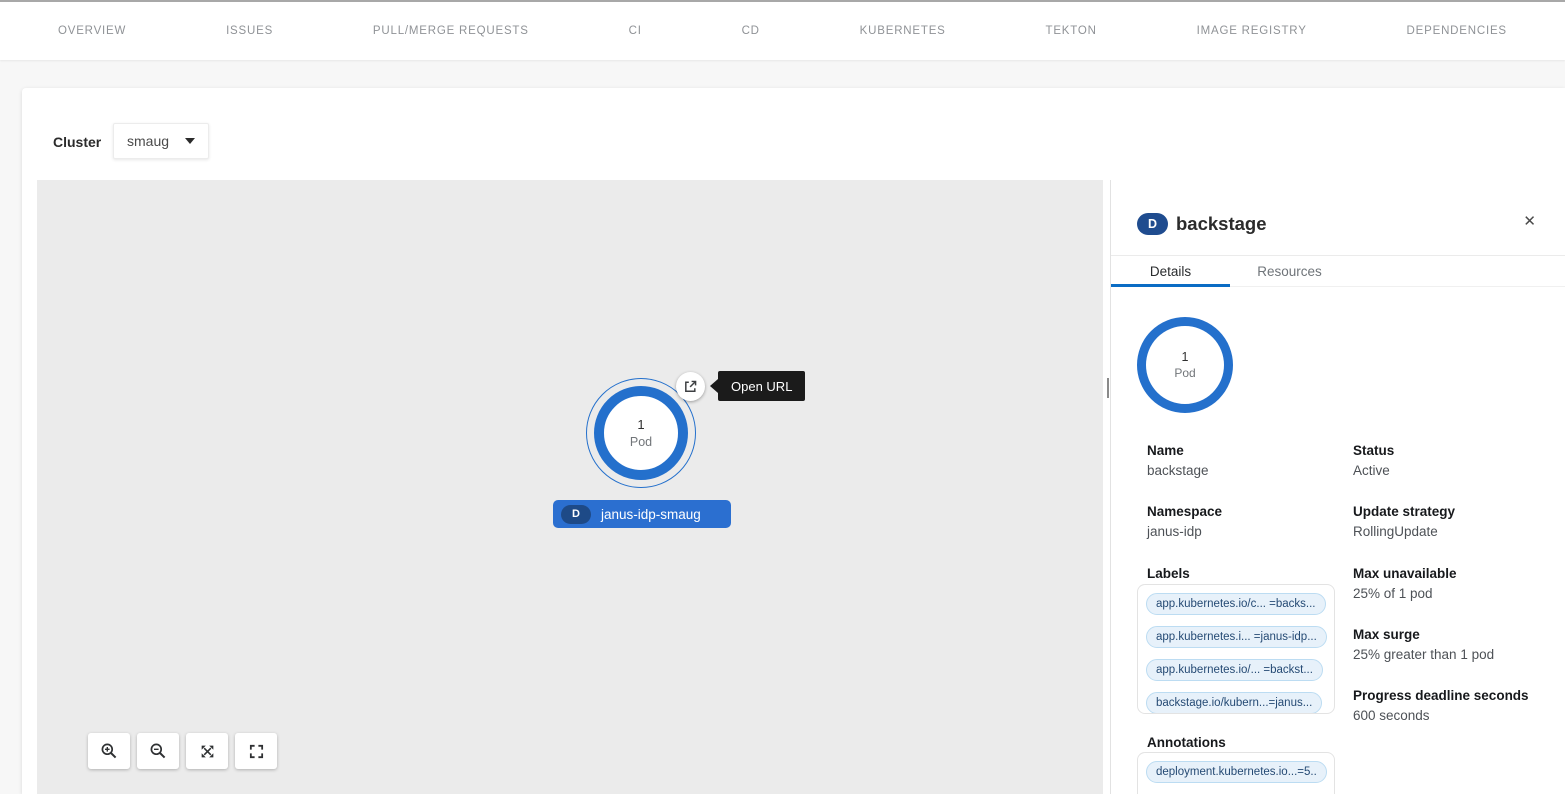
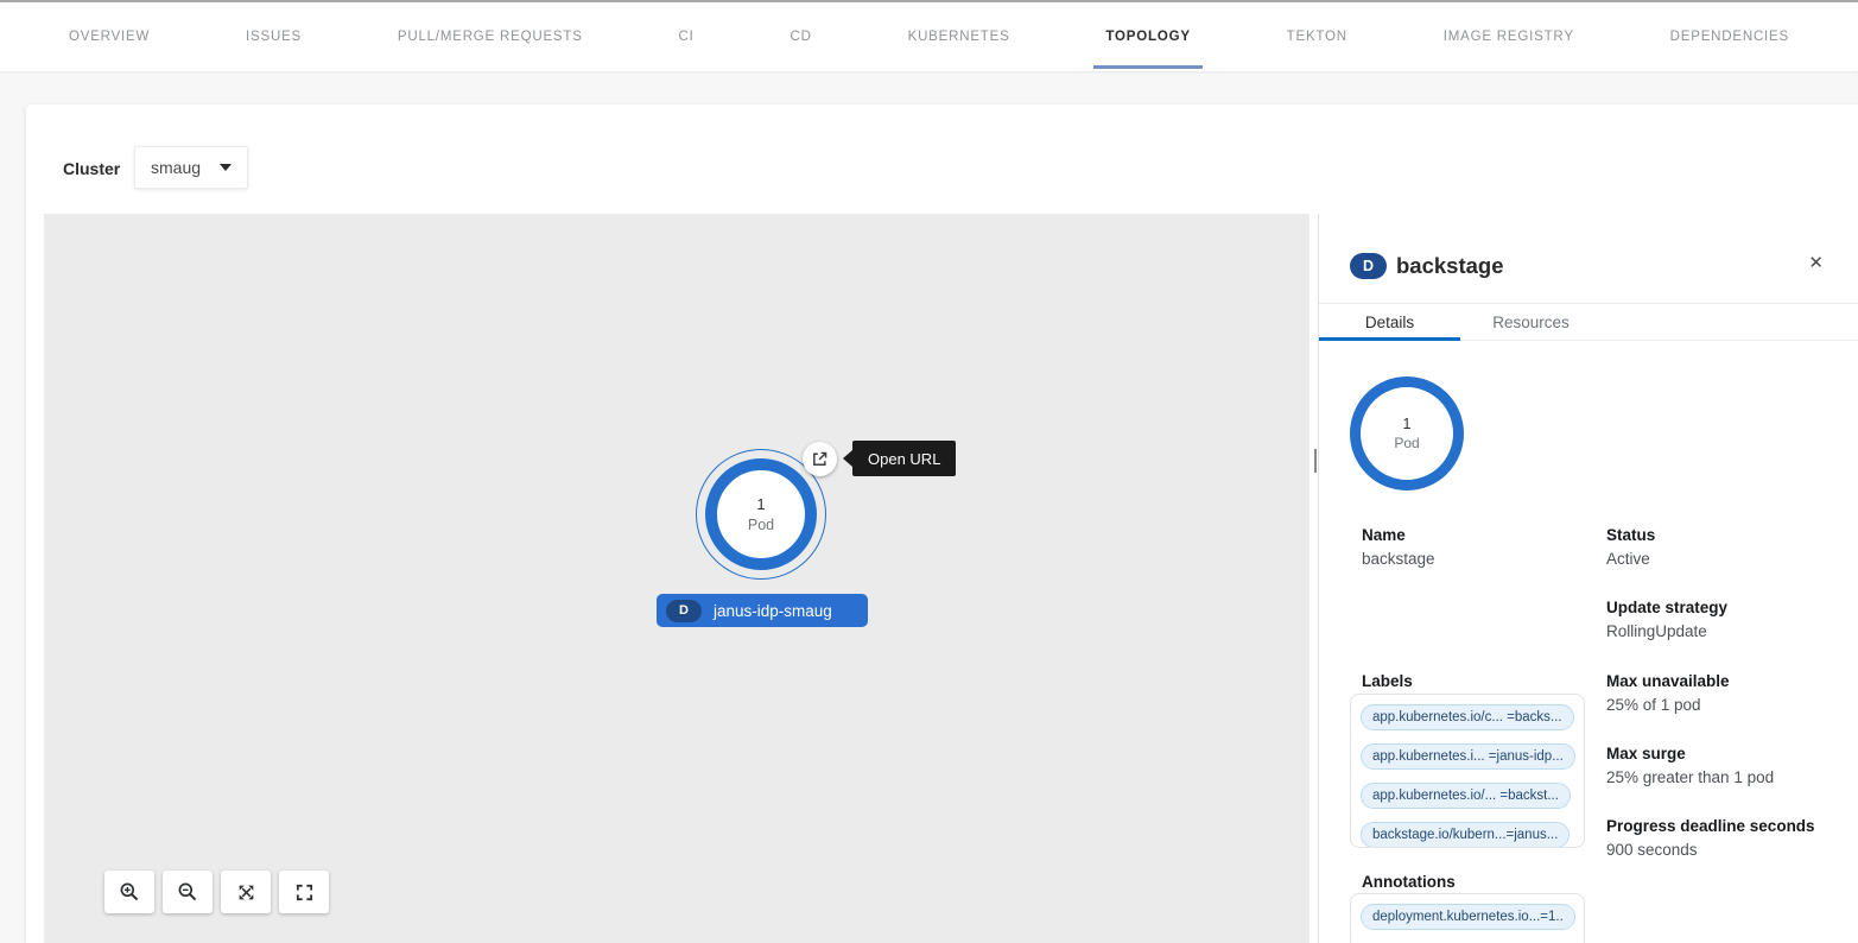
  OVERVIEW
  ISSUES
  PULL/MERGE REQUESTS
  CI
  CD
  KUBERNETES
+ TOPOLOGY
  TEKTON
  IMAGE REGISTRY
  DEPENDENCIES
  Cluster
  smaug
  1
  Pod
  Open URL
  D
  janus-idp-smaug
  D
  backstage
  ✕
  Details
  Resources
  1
  Pod
  Name
  backstage
  Status
  Active
- Namespace
- janus-idp
  Update strategy
  RollingUpdate
  Labels
  app.kubernetes.io/c... =backs... app.kubernetes.i... =janus-idp... app.kubernetes.io/... =backst... backstage.io/kubern...=janus...
  Max unavailable
  25% of 1 pod
  Max surge
  25% greater than 1 pod
  Progress deadline seconds
- 600 seconds
+ 900 seconds
  Annotations
- deployment.kubernetes.io...=5..
+ deployment.kubernetes.io...=1..
